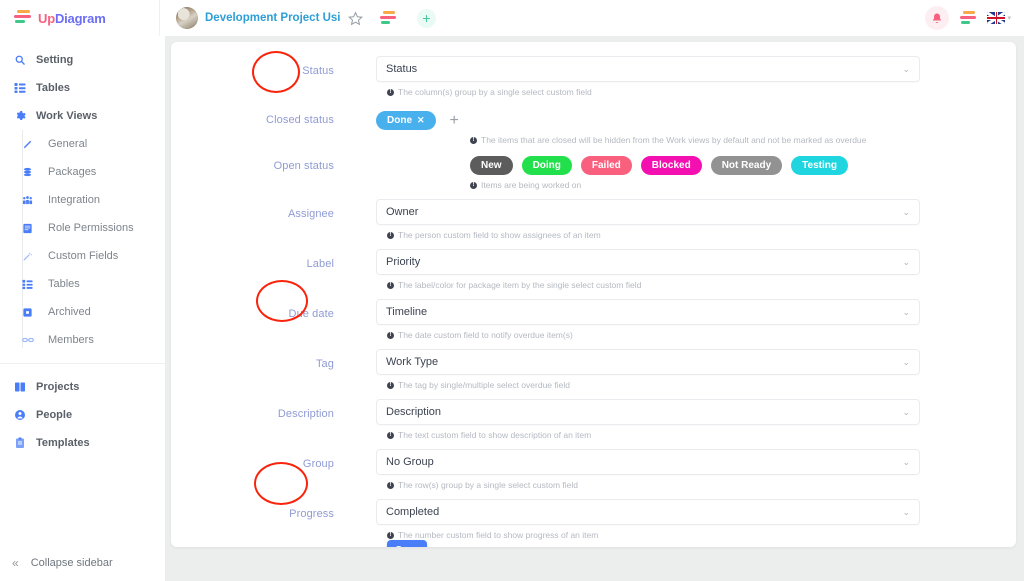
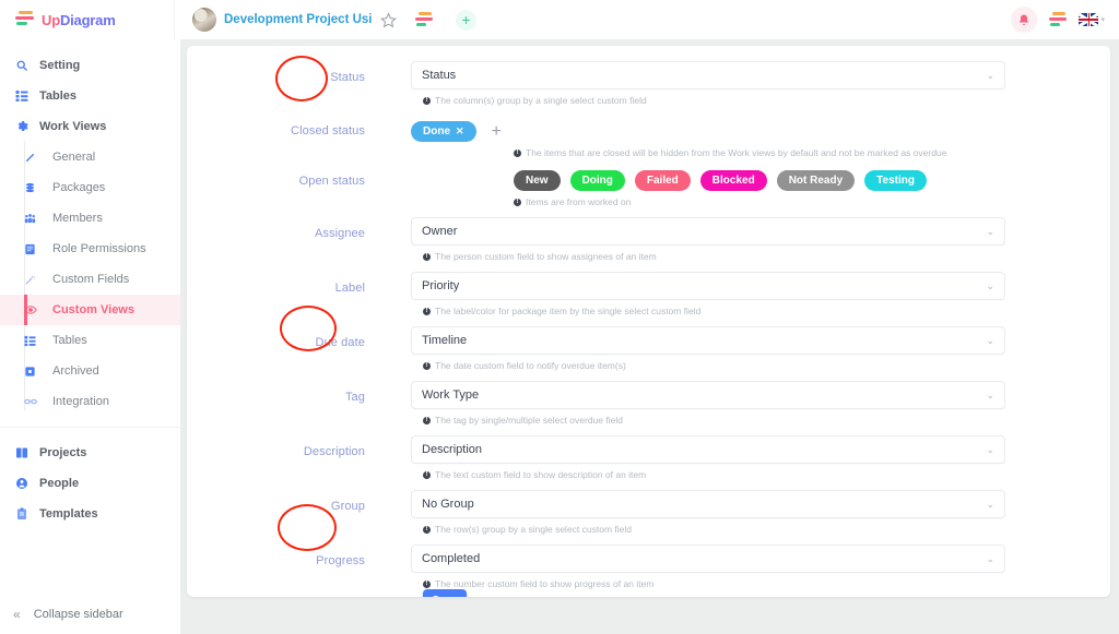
  UpDiagram
  Development Project Usi
  +
  Setting
  Tables
  Work Views
  General
  Packages
- Integration
+ Members
  Role Permissions
  Custom Fields
+ Custom Views
  Tables
  Archived
- Members
+ Integration
  Projects
  People
  Templates
  «
  Collapse sidebar
  Status
  Status
  ⌄
  The column(s) group by a single select custom field
  Closed status
  Done
  ✕
  +
  The items that are closed will be hidden from the Work views by default and not be marked as overdue
  Open status
  New
  Doing
  Failed
  Blocked
  Not Ready
  Testing
- Items are being worked on
+ Items are from worked on
  Assignee
  Owner
  ⌄
  The person custom field to show assignees of an item
  Label
  Priority
  ⌄
  The label/color for package item by the single select custom field
  Due date
  Timeline
  ⌄
  The date custom field to notify overdue item(s)
  Tag
  Work Type
  ⌄
  The tag by single/multiple select overdue field
  Description
  Description
  ⌄
  The text custom field to show description of an item
  Group
  No Group
  ⌄
  The row(s) group by a single select custom field
  Progress
  Completed
  ⌄
  The number custom field to show progress of an item
